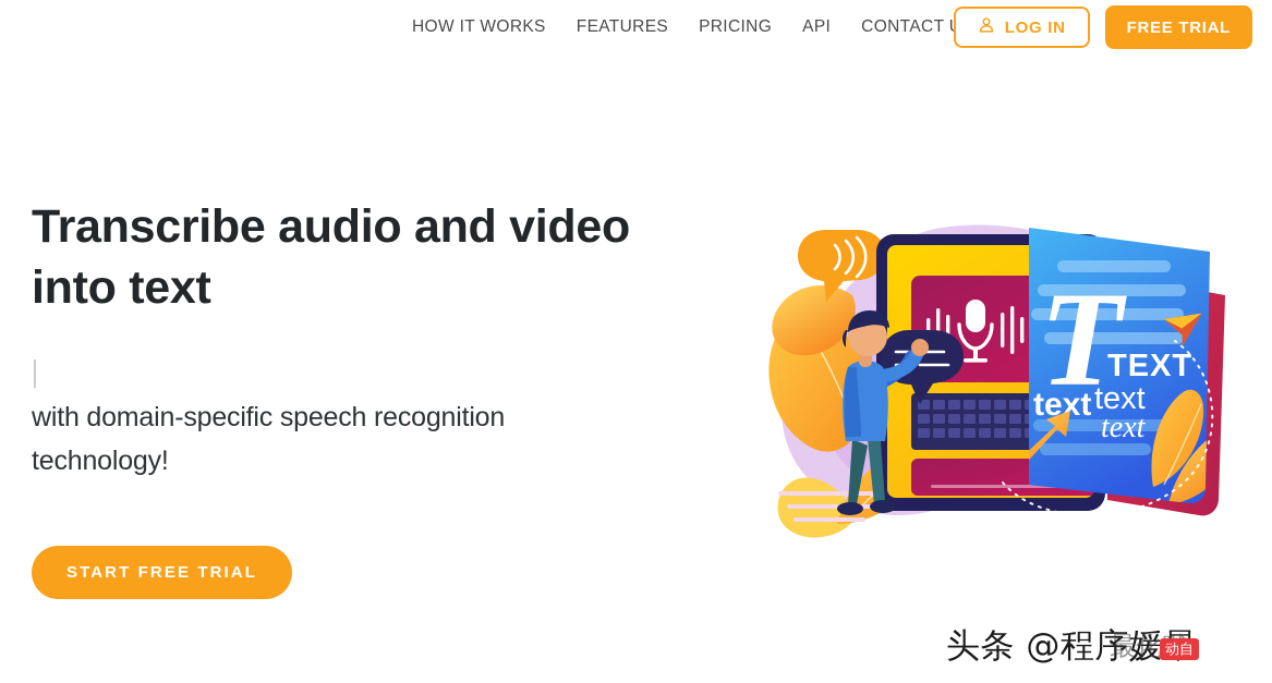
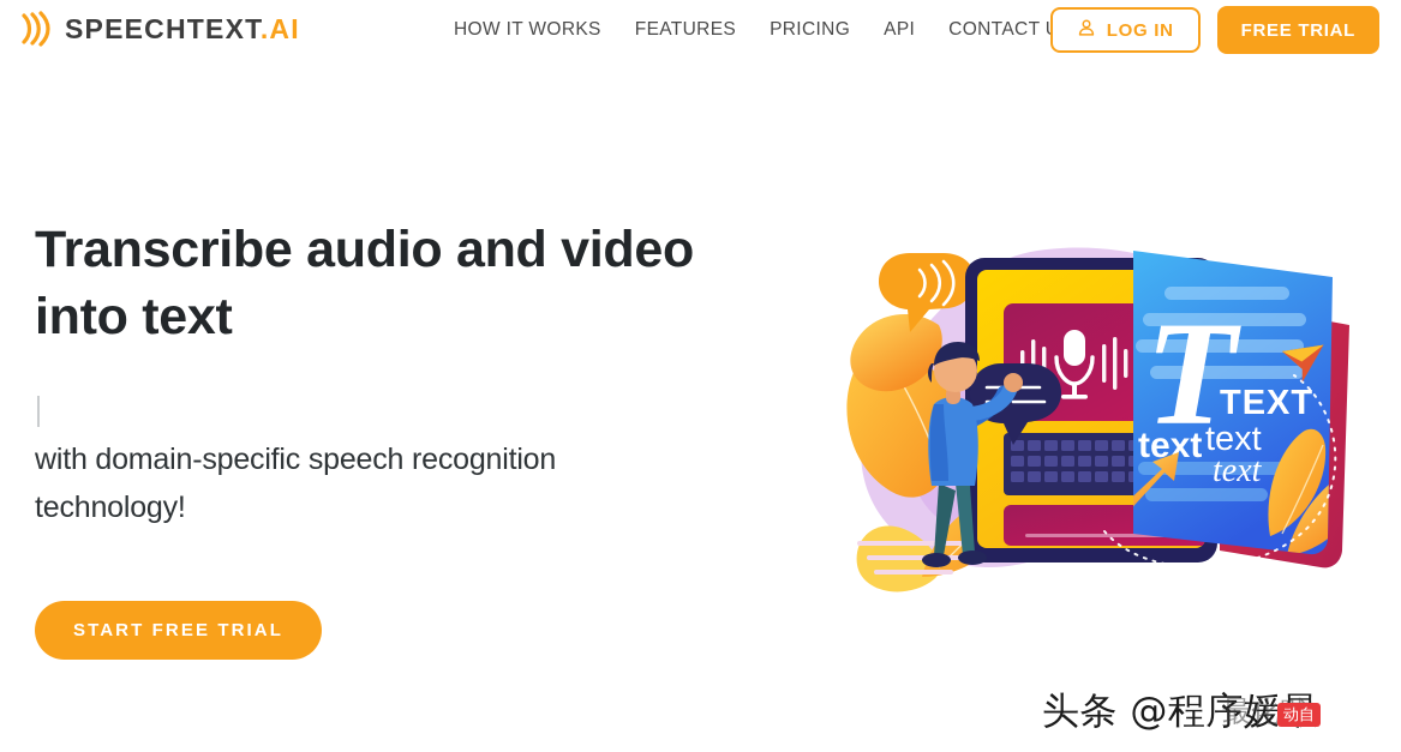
+ SPEECHTEXT.AI
  HOW IT WORKS
  FEATURES
  PRICING
  API
  CONTACT
  LOG IN
  FREE TRIAL
  Transcribe audio and video
  into text
  with domain-specific speech recognition
  technology!
  START FREE TRIAL
  T
  TEXT
  text
  text
  text
  头条 @程序媛
  动自
